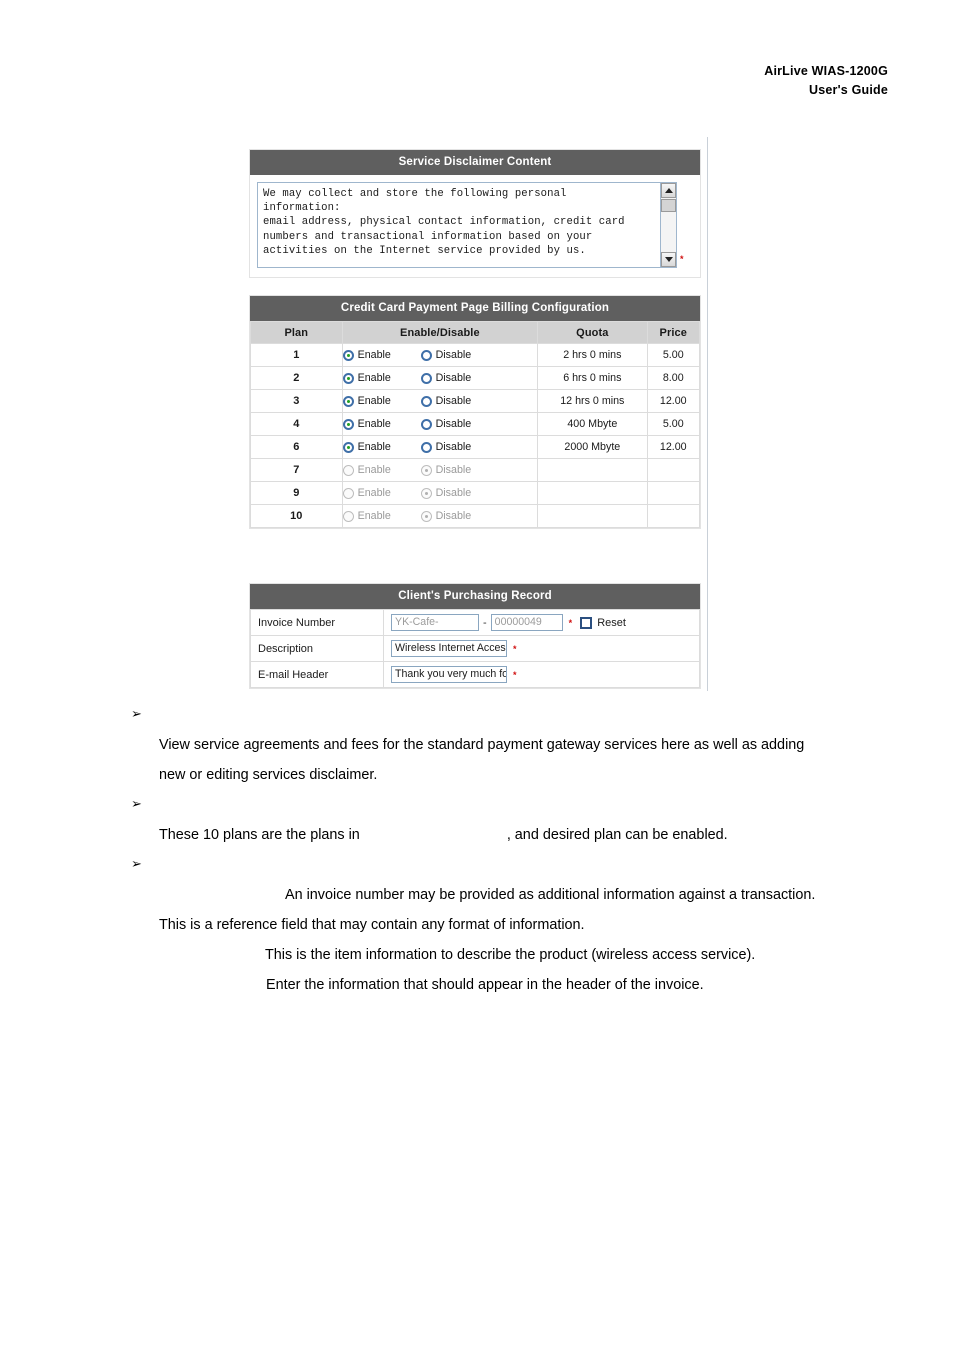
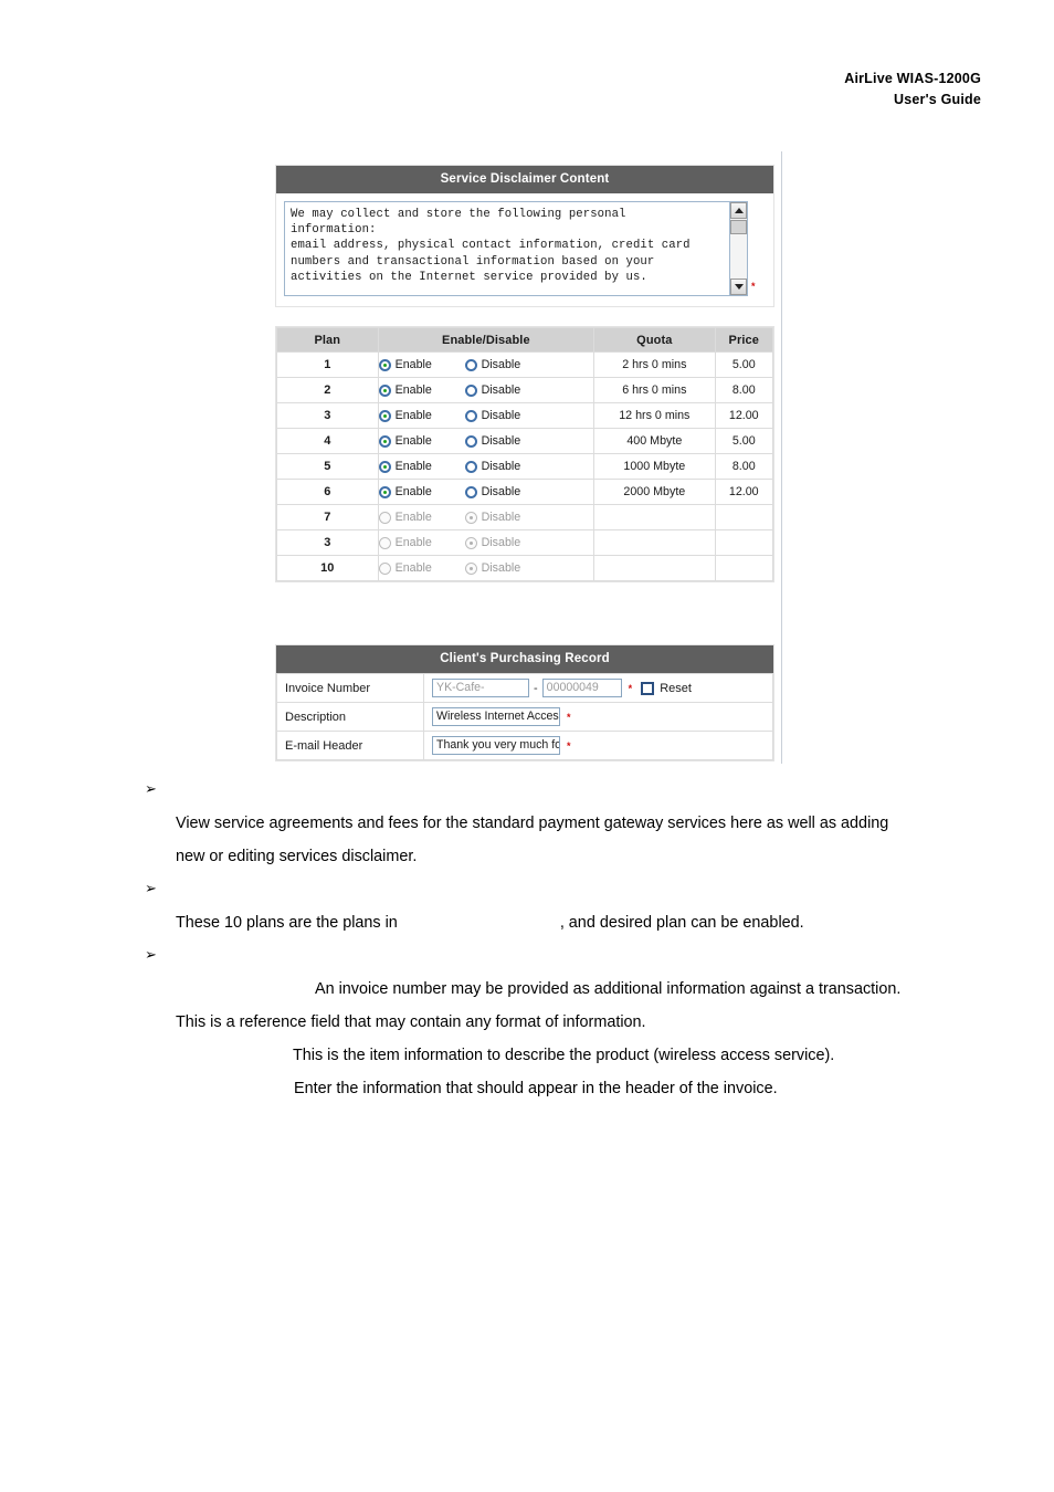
  AirLive WIAS-1200G
  User's Guide
  Service Disclaimer Content
  We may collect and store the following personal
  information:
  email address, physical contact information, credit card
  numbers and transactional information based on your
  activities on the Internet service provided by us.
  *
- Credit Card Payment Page Billing Configuration
  Plan	Enable/Disable	Quota	Price
  1	Enable Disable	2 hrs 0 mins	5.00
  2	Enable Disable	6 hrs 0 mins	8.00
  3	Enable Disable	12 hrs 0 mins	12.00
  4	Enable Disable	400 Mbyte	5.00
+ 5	Enable Disable	1000 Mbyte	8.00
  6	Enable Disable	2000 Mbyte	12.00
  7	Enable Disable
- 9	Enable Disable
+ 3	Enable Disable
  10	Enable Disable
  Client's Purchasing Record
  Invoice Number	YK-Cafe- - 00000049 * Reset
  Description	Wireless Internet Acces *
  E-mail Header	Thank you very much fo *
  ➢
  View service agreements and fees for the standard payment gateway services here as well as adding
  new or editing services disclaimer.
  ➢
  These 10 plans are the plans in , and desired plan can be enabled.
  ➢
  An invoice number may be provided as additional information against a transaction.
  This is a reference field that may contain any format of information.
  This is the item information to describe the product (wireless access service).
  Enter the information that should appear in the header of the invoice.
